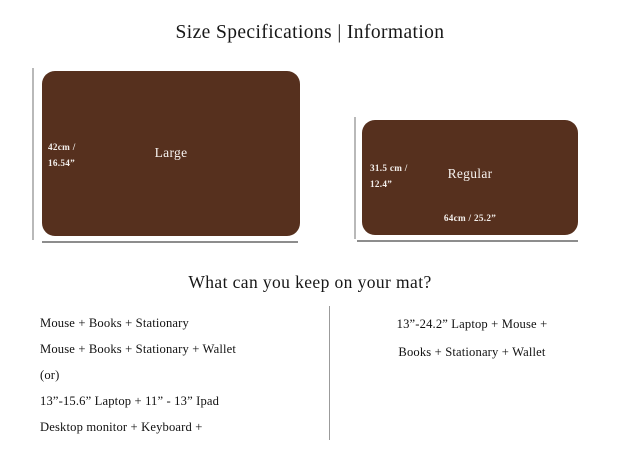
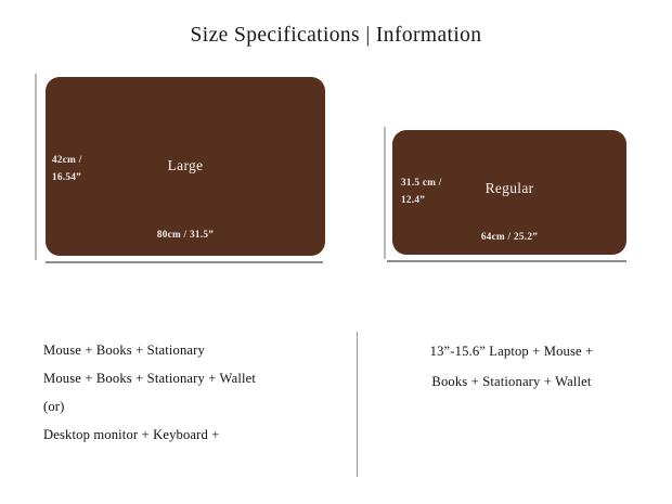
  Size Specifications | Information
  42cm /
  16.54”
  Large
+ 80cm / 31.5”
  31.5 cm /
  12.4”
  Regular
  64cm / 25.2”
- What can you keep on your mat?
  Mouse + Books + Stationary
  Mouse + Books + Stationary + Wallet
  (or)
- 13”-15.6” Laptop + 11” - 13” Ipad
  Desktop monitor + Keyboard +
- 13”-24.2” Laptop + Mouse +
+ 13”-15.6” Laptop + Mouse +
  Books + Stationary + Wallet
